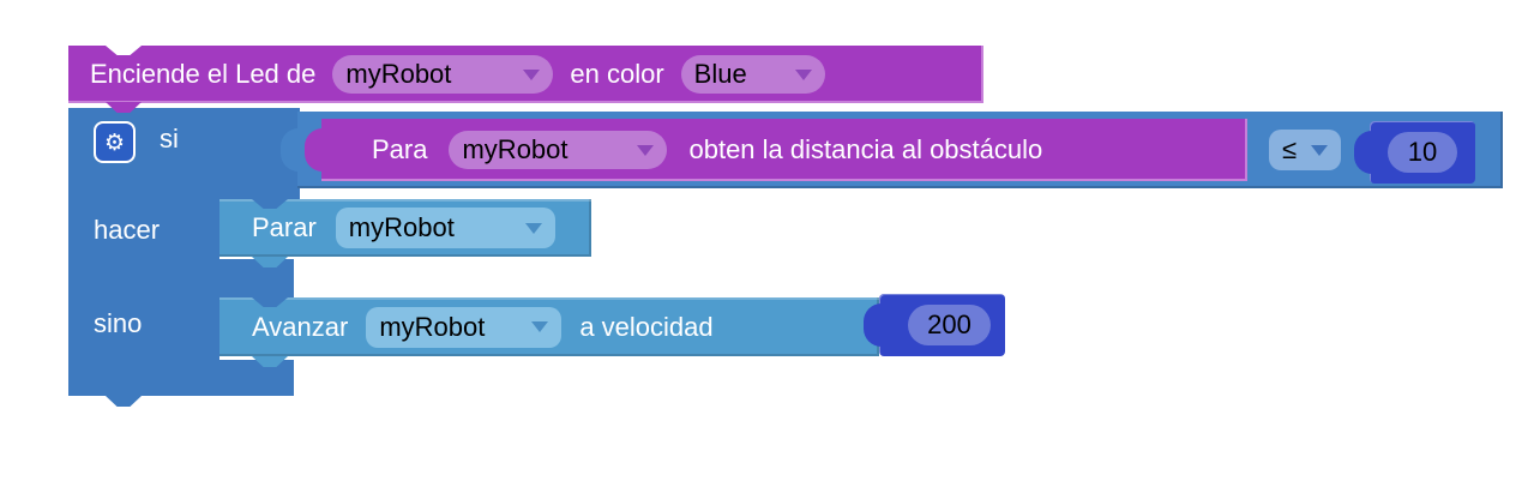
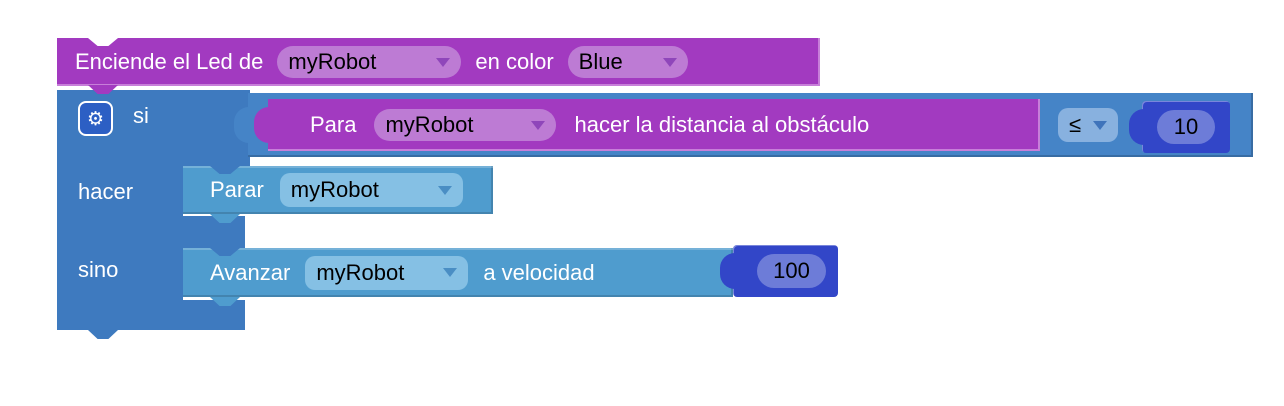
  ⚙
  si
  hacer
  sino
  Enciende el Led de
  myRobot
  en color
  Blue
  Para
  myRobot
- obten la distancia al obstáculo
+ hacer la distancia al obstáculo
  ≤
  10
  Parar
  myRobot
  Avanzar
  myRobot
  a velocidad
- 200
+ 100
